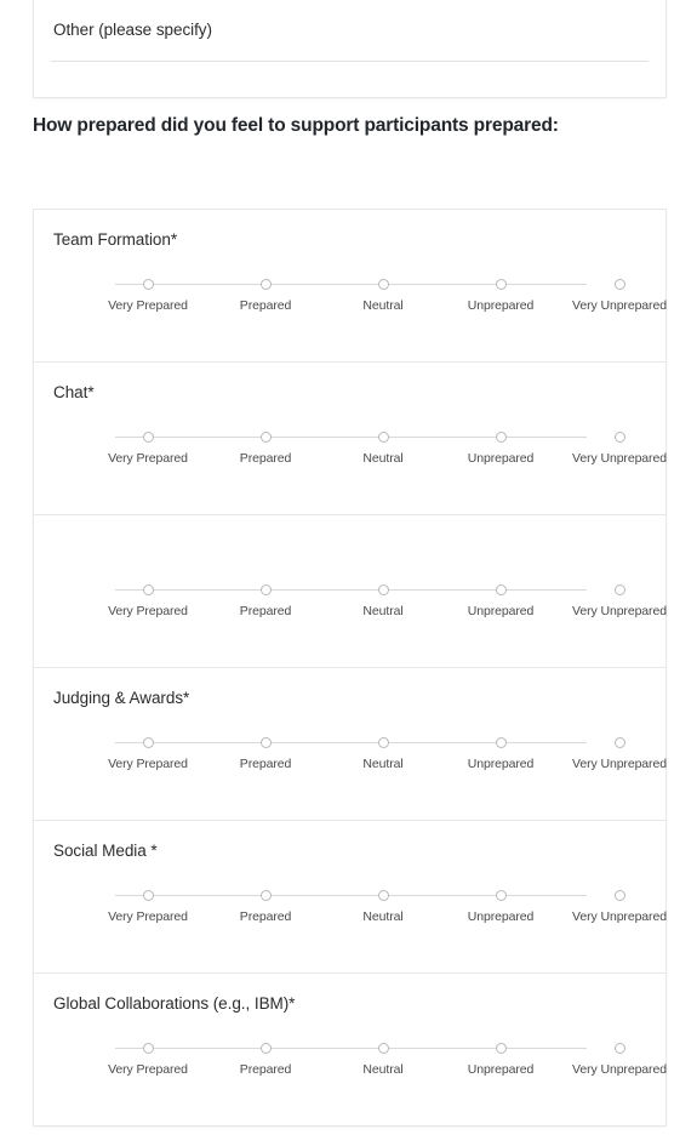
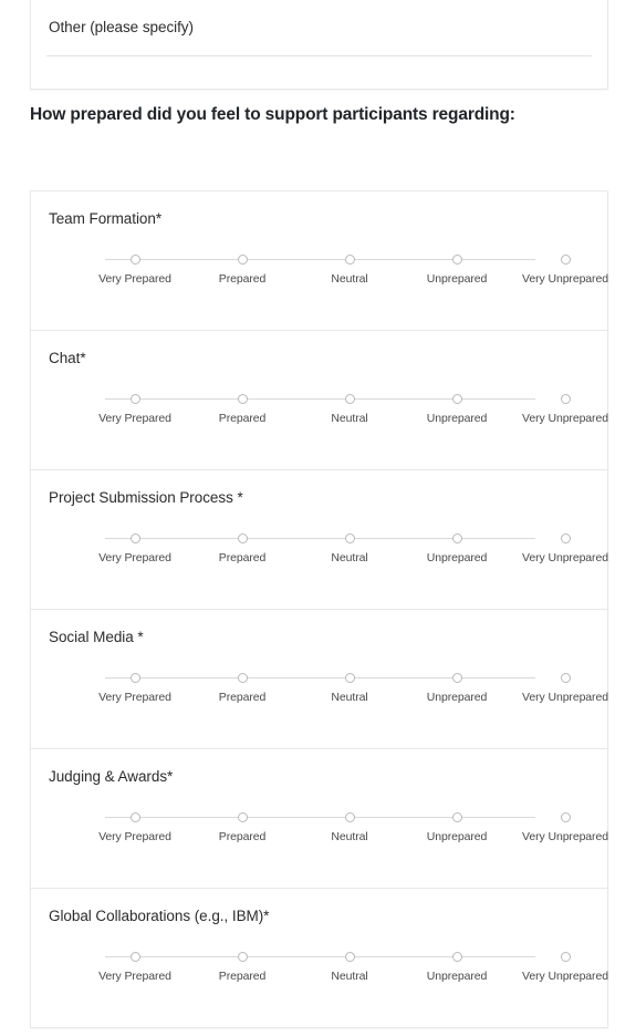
  Other (please specify)
- How prepared did you feel to support participants prepared:
+ How prepared did you feel to support participants regarding:
  Team Formation*
  Very Prepared
  Prepared
  Neutral
  Unprepared
  Very Unprepared
  Chat*
  Very Prepared
  Prepared
  Neutral
  Unprepared
  Very Unprepared
+ Project Submission Process *
  Very Prepared
  Prepared
  Neutral
  Unprepared
  Very Unprepared
- Judging & Awards*
+ Social Media *
  Very Prepared
  Prepared
  Neutral
  Unprepared
  Very Unprepared
- Social Media *
+ Judging & Awards*
  Very Prepared
  Prepared
  Neutral
  Unprepared
  Very Unprepared
  Global Collaborations (e.g., IBM)*
  Very Prepared
  Prepared
  Neutral
  Unprepared
  Very Unprepared
